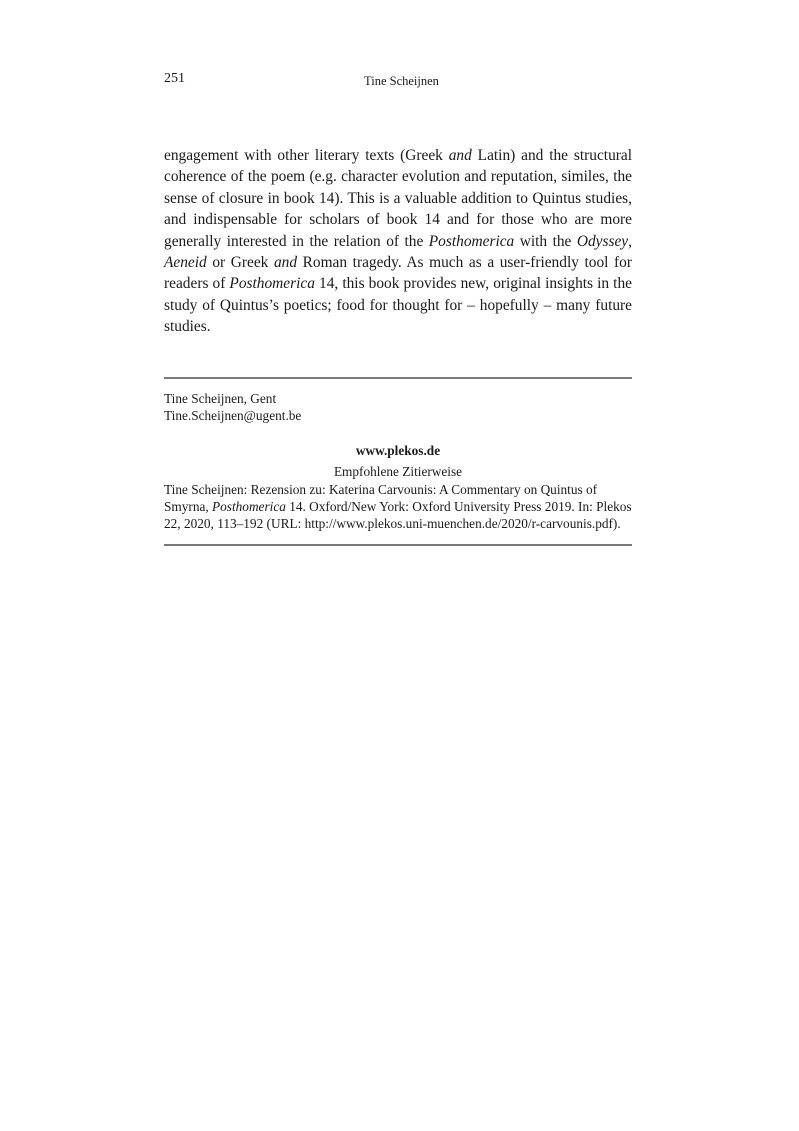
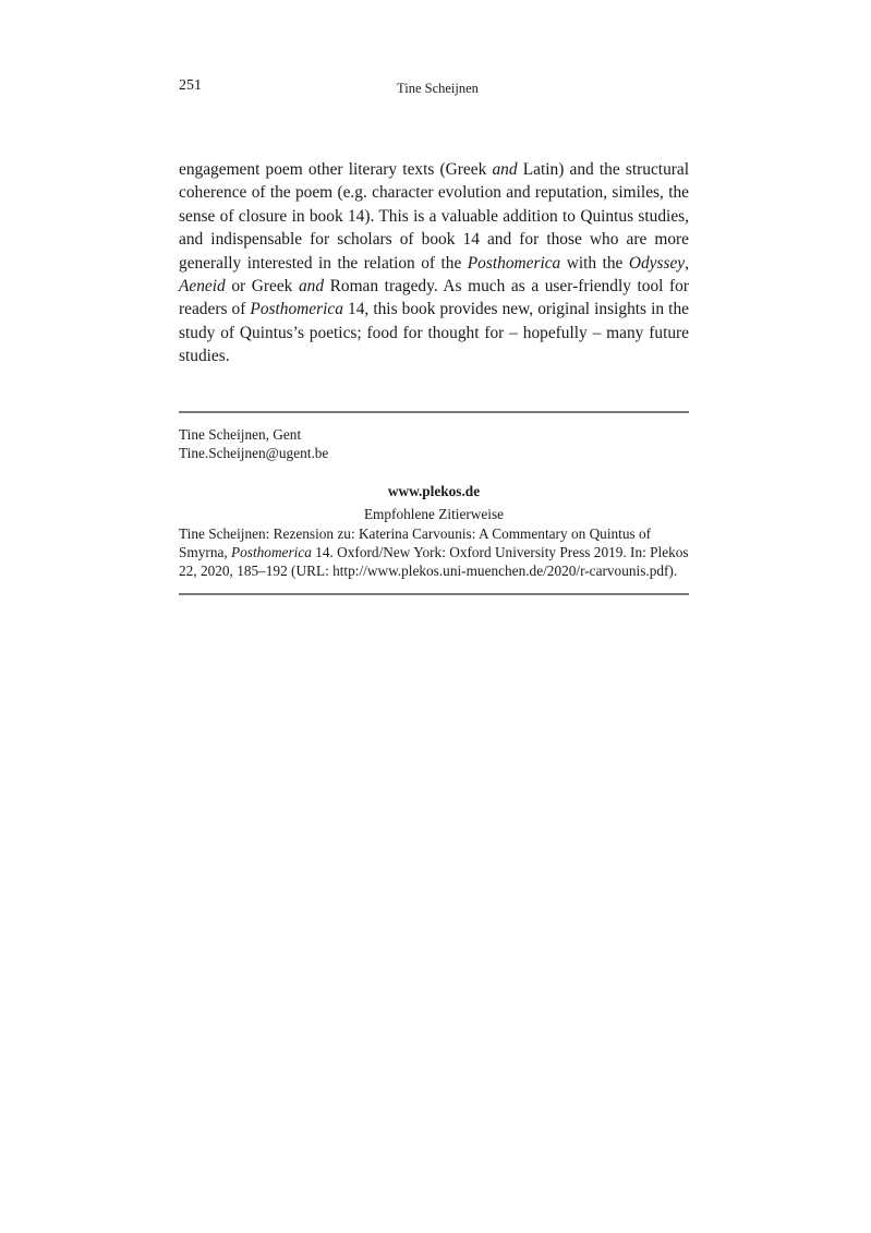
  251
  Tine Scheijnen
- engagement with other literary texts (Greek and Latin) and the structural coherence of the poem (e.g. character evolution and reputation, similes, the sense of closure in book 14). This is a valuable addition to Quintus studies, and indispensable for scholars of book 14 and for those who are more generally interested in the relation of the Posthomerica with the Odyssey, Aeneid or Greek and Roman tragedy. As much as a user-friendly tool for readers of Posthomerica 14, this book provides new, original insights in the study of Quintus’s poetics; food for thought for – hopefully – many future studies.
+ engagement poem other literary texts (Greek and Latin) and the structural coherence of the poem (e.g. character evolution and reputation, similes, the sense of closure in book 14). This is a valuable addition to Quintus studies, and indispensable for scholars of book 14 and for those who are more generally interested in the relation of the Posthomerica with the Odyssey, Aeneid or Greek and Roman tragedy. As much as a user-friendly tool for readers of Posthomerica 14, this book provides new, original insights in the study of Quintus’s poetics; food for thought for – hopefully – many future studies.
  Tine Scheijnen, Gent
  Tine.Scheijnen@ugent.be
  www.plekos.de
  Empfohlene Zitierweise
- Tine Scheijnen: Rezension zu: Katerina Carvounis: A Commentary on Quintus of Smyrna, Posthomerica 14. Oxford/New York: Oxford University Press 2019. In: Plekos 22, 2020, 113–192 (URL: http://www.plekos.uni-muenchen.de/2020/r-carvounis.pdf).
+ Tine Scheijnen: Rezension zu: Katerina Carvounis: A Commentary on Quintus of Smyrna, Posthomerica 14. Oxford/New York: Oxford University Press 2019. In: Plekos 22, 2020, 185–192 (URL: http://www.plekos.uni-muenchen.de/2020/r-carvounis.pdf).
